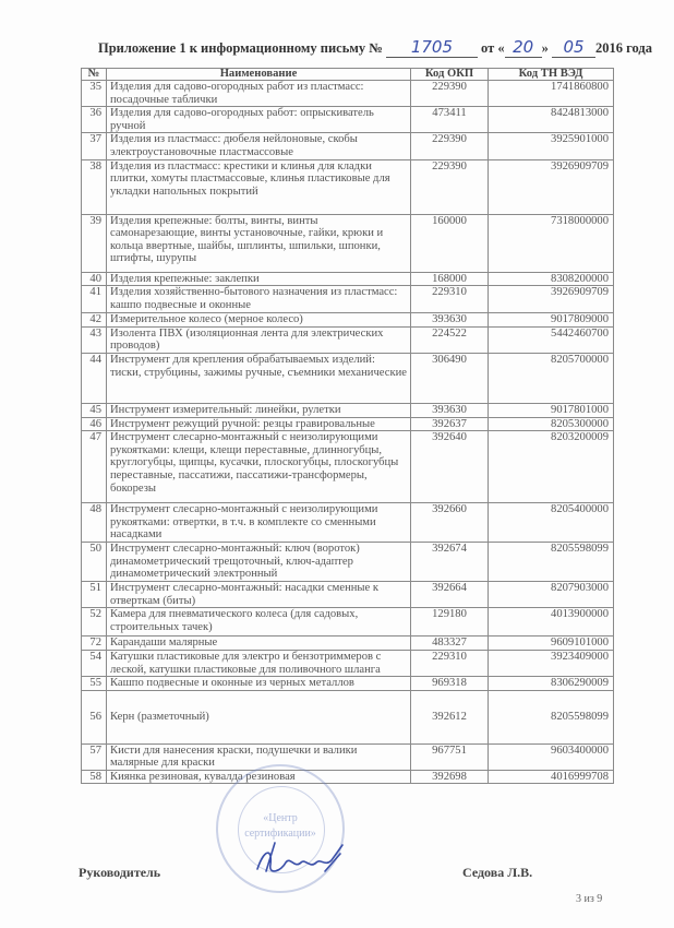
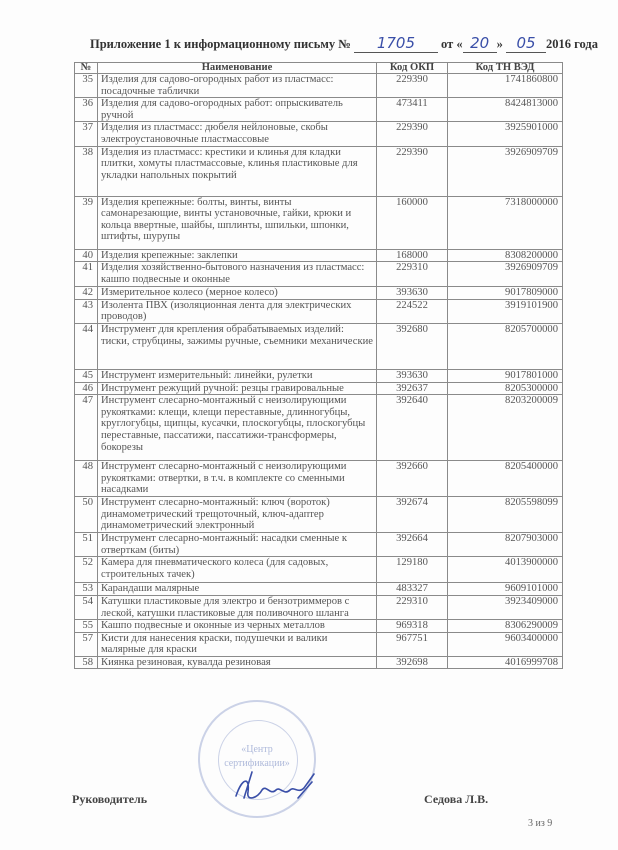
  Приложение 1 к информационному письму № 1705 от « 20 » 05 2016 года
  №	Наименование	Код ОКП	Код ТН ВЭД
  35	Изделия для садово-огородных работ из пластмасс: посадочные таблички	229390	1741860800
  36	Изделия для садово-огородных работ: опрыскиватель ручной	473411	8424813000
  37	Изделия из пластмасс: дюбеля нейлоновые, скобы электроустановочные пластмассовые	229390	3925901000
  38	Изделия из пластмасс: крестики и клинья для кладки плитки, хомуты пластмассовые, клинья пластиковые для укладки напольных покрытий	229390	3926909709
  39	Изделия крепежные: болты, винты, винты самонарезающие, винты установочные, гайки, крюки и кольца ввертные, шайбы, шплинты, шпильки, шпонки, штифты, шурупы	160000	7318000000
  40	Изделия крепежные: заклепки	168000	8308200000
  41	Изделия хозяйственно-бытового назначения из пластмасс: кашпо подвесные и оконные	229310	3926909709
  42	Измерительное колесо (мерное колесо)	393630	9017809000
- 43	Изолента ПВХ (изоляционная лента для электрических проводов)	224522	5442460700
+ 43	Изолента ПВХ (изоляционная лента для электрических проводов)	224522	3919101900
- 44	Инструмент для крепления обрабатываемых изделий: тиски, струбцины, зажимы ручные, съемники механические	306490	8205700000
+ 44	Инструмент для крепления обрабатываемых изделий: тиски, струбцины, зажимы ручные, съемники механические	392680	8205700000
  45	Инструмент измерительный: линейки, рулетки	393630	9017801000
  46	Инструмент режущий ручной: резцы гравировальные	392637	8205300000
  47	Инструмент слесарно-монтажный с неизолирующими рукоятками: клещи, клещи переставные, длинногубцы, круглогубцы, щипцы, кусачки, плоскогубцы, плоскогубцы переставные, пассатижи, пассатижи-трансформеры, бокорезы	392640	8203200009
  48	Инструмент слесарно-монтажный с неизолирующими рукоятками: отвертки, в т.ч. в комплекте со сменными насадками	392660	8205400000
  50	Инструмент слесарно-монтажный: ключ (вороток) динамометрический трещоточный, ключ-адаптер динамометрический электронный	392674	8205598099
  51	Инструмент слесарно-монтажный: насадки сменные к отверткам (биты)	392664	8207903000
  52	Камера для пневматического колеса (для садовых, строительных тачек)	129180	4013900000
- 72	Карандаши малярные	483327	9609101000
+ 53	Карандаши малярные	483327	9609101000
  54	Катушки пластиковые для электро и бензотриммеров с леской, катушки пластиковые для поливочного шланга	229310	3923409000
  55	Кашпо подвесные и оконные из черных металлов	969318	8306290009
- 56	Керн (разметочный)	392612	8205598099
  57	Кисти для нанесения краски, подушечки и валики малярные для краски	967751	9603400000
  58	Киянка резиновая, кувалда резиновая	392698	4016999708
  «Центр
  сертификации»
  Руководитель
  Седова Л.В.
  3 из 9
